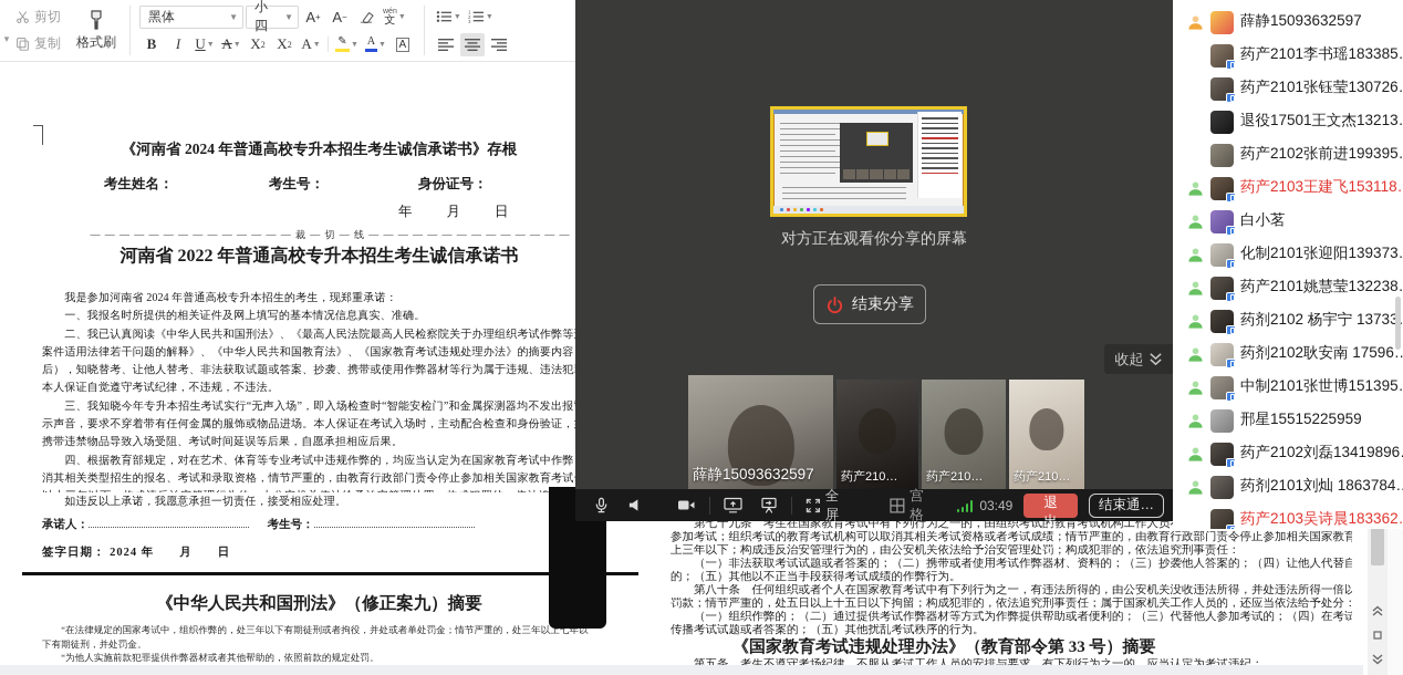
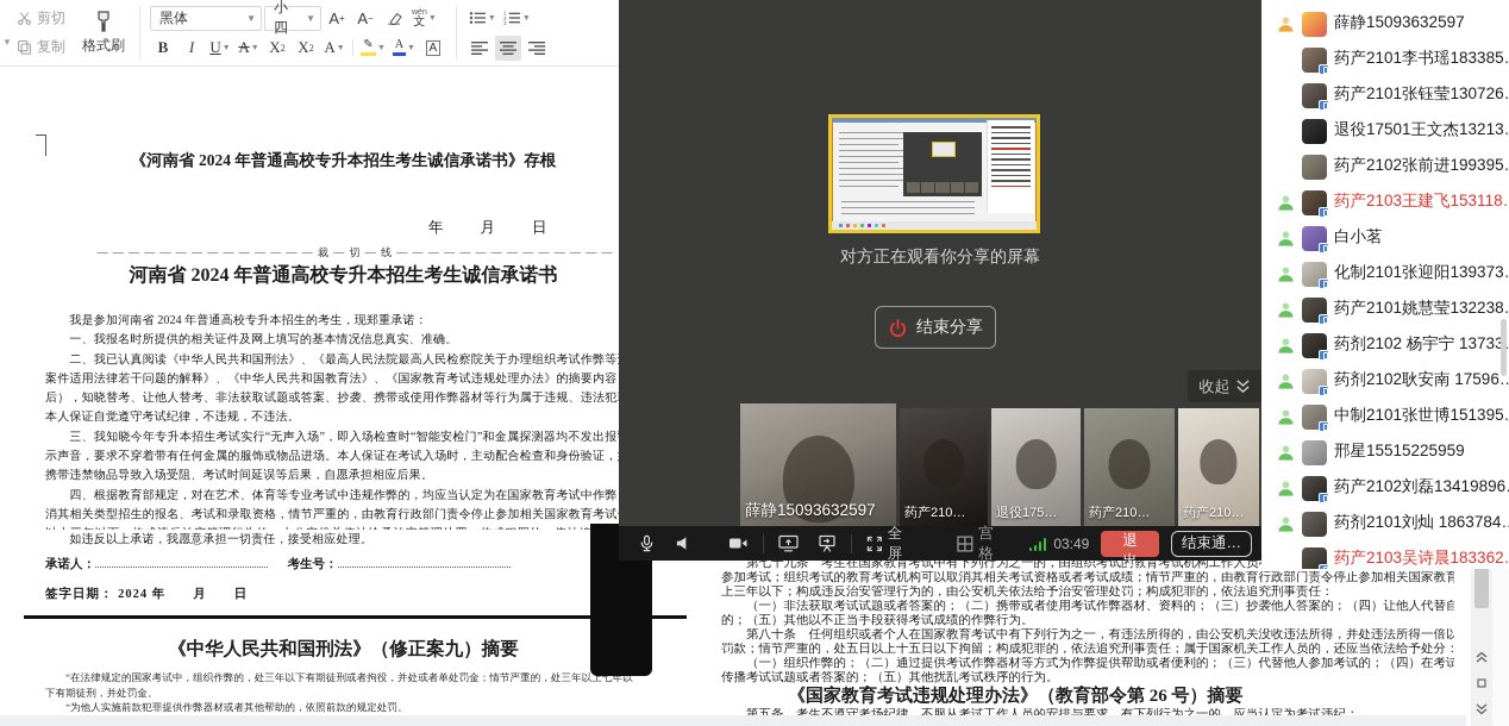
  ▾
  剪切
  复制
  格式刷
  黑体
  ▼
  小四
  ▼
  A
  +
  A
  −
  文
  B
  I
  U
  ▼
  A
  ▼
  X
  2
  X
  2
  A
  ▼
  ✎
  A
  ▼
  A
  《河南省 2024 年普通高校专升本招生考生诚信承诺书》存根
- 考生姓名：
- 考生号：
- 身份证号：
  年 月 日
  — — — — — — — — — — — — — — 裁 — 切 — 线 — — — — — — — — — — — — — —
- 河南省 2022 年普通高校专升本招生考生诚信承诺书
+ 河南省 2024 年普通高校专升本招生考生诚信承诺书
  我是参加河南省 2024 年普通高校专升本招生的考生，现郑重承诺：
  一、我报名时所提供的相关证件及网上填写的基本情况信息真实、准确。
  二、我已认真阅读《中华人民共和国刑法》、《最高人民法院最高人民检察院关于办理组织考试作弊等案件适用法律若干问题的解释》、《中华人民共和国教育法》、《国家教育考试违规处理办法》的摘要内容后），知晓替考、让他人替考、非法获取试题或答案、抄袭、携带或使用作弊器材等行为属于违规、违法犯本人保证自觉遵守考试纪律，不违规，不违法。
  三、我知晓今年专升本招生考试实行“无声入场”，即入场检查时“智能安检门”和金属探测器均不发出报示声音，要求不穿着带有任何金属的服饰或物品进场。本人保证在考试入场时，主动配合检查和身份验证，携带违禁物品导致入场受阻、考试时间延误等后果，自愿承担相应后果。
  如违反以上承诺，我愿意承担一切责任，接受相应处理。
  承诺人： 考生号：
  签字日期： 2024 年 月 日
  《中华人民共和国刑法》（修正案九）摘要
  “在法律规定的国家考试中，组织作弊的，处三年以下有期徒刑或者拘役，并处或者单处罚金；情节严重的，处三年以上七年以下有期徒刑，并处罚金。
  “为他人实施前款犯罪提供作弊器材或者其他帮助的，依照前款的规定处罚。
  参加考试；组织考试的教育考试机构可以取消其相关考试资格或者考试成绩；情节严重的，由教育行政部门责令停止参加相关国家教育
  上三年以下；构成违反治安管理行为的，由公安机关依法给予治安管理处罚；构成犯罪的，依法追究刑事责任：
  （一）非法获取考试试题或者答案的；（二）携带或者使用考试作弊器材、资料的；（三）抄袭他人答案的；（四）让他人代替自
  的；（五）其他以不正当手段获得考试成绩的作弊行为。
  第八十条 任何组织或者个人在国家教育考试中有下列行为之一，有违法所得的，由公安机关没收违法所得，并处违法所得一倍以
  罚款；情节严重的，处五日以上十五日以下拘留；构成犯罪的，依法追究刑事责任；属于国家机关工作人员的，还应当依法给予处分：
  （一）组织作弊的；（二）通过提供考试作弊器材等方式为作弊提供帮助或者便利的；（三）代替他人参加考试的；（四）在考试
  传播考试试题或者答案的；（五）其他扰乱考试秩序的行为。
- 《国家教育考试违规处理办法》（教育部令第 33 号）摘要
+ 《国家教育考试违规处理办法》（教育部令第 26 号）摘要
  对方正在观看你分享的屏幕
  结束分享
  收起
  薛静15093632597
  药产210…
+ 退役175…
  药产210…
  药产210…
  全屏
  宫格
  03:49
  退出
  结束通…
  薛静15093632597
  药产2101李书瑶183385
  药产2101张钰莹130726
  退役17501王文杰13213
  药产2102张前进199395
  药产2103王建飞153118
  白小茗
  化制2101张迎阳139373
  药产2101姚慧莹132238
  药剂2102 杨宇宁 13733
  药剂2102耿安南 17596…
  中制2101张世博151395
  邢星15515225959
  药产2102刘磊13419896
  药剂2101刘灿 1863784
  药产2103吴诗晨183362
